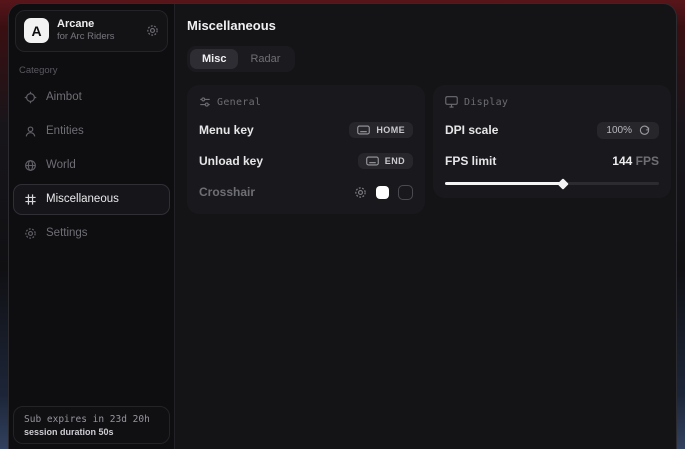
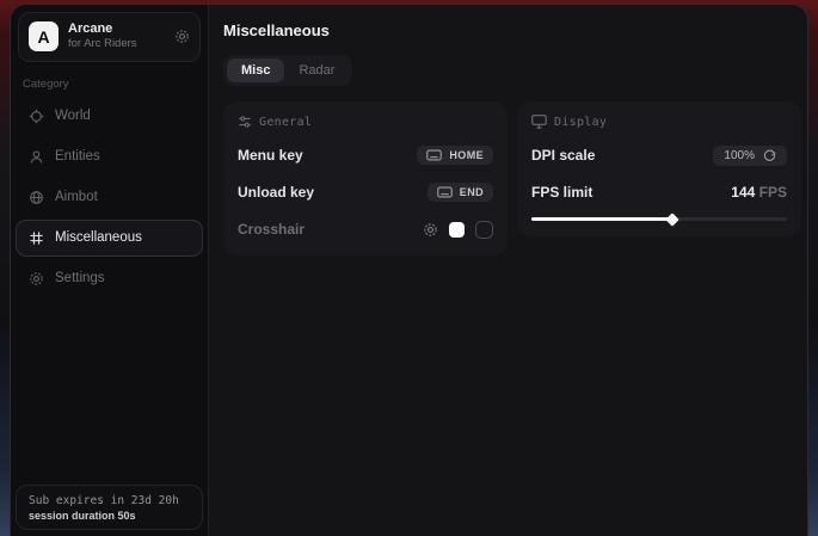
  A
  Arcane
  for Arc Riders
  Category
- Aimbot
+ World
  Entities
- World
+ Aimbot
  Miscellaneous
  Settings
  Sub expires in 23d 20h
  session duration 50s
  Miscellaneous
  Misc
  Radar
  General
  Menu key
  HOME
  Unload key
  END
  Crosshair
  Display
  DPI scale
  100%
  FPS limit
  144 FPS
